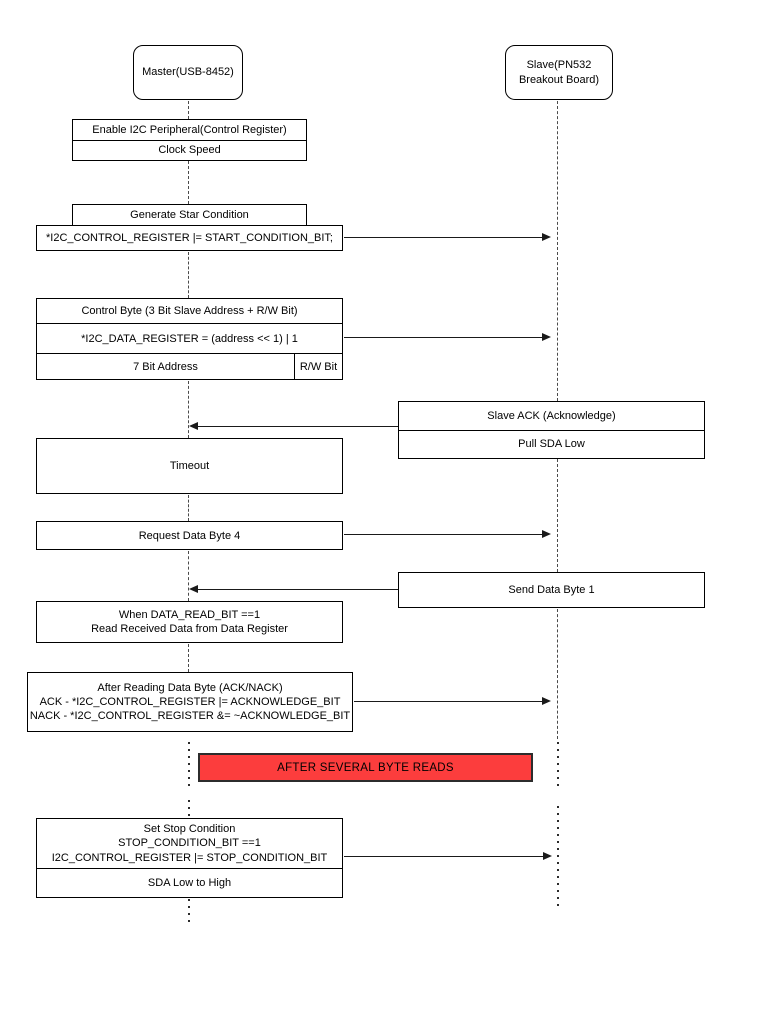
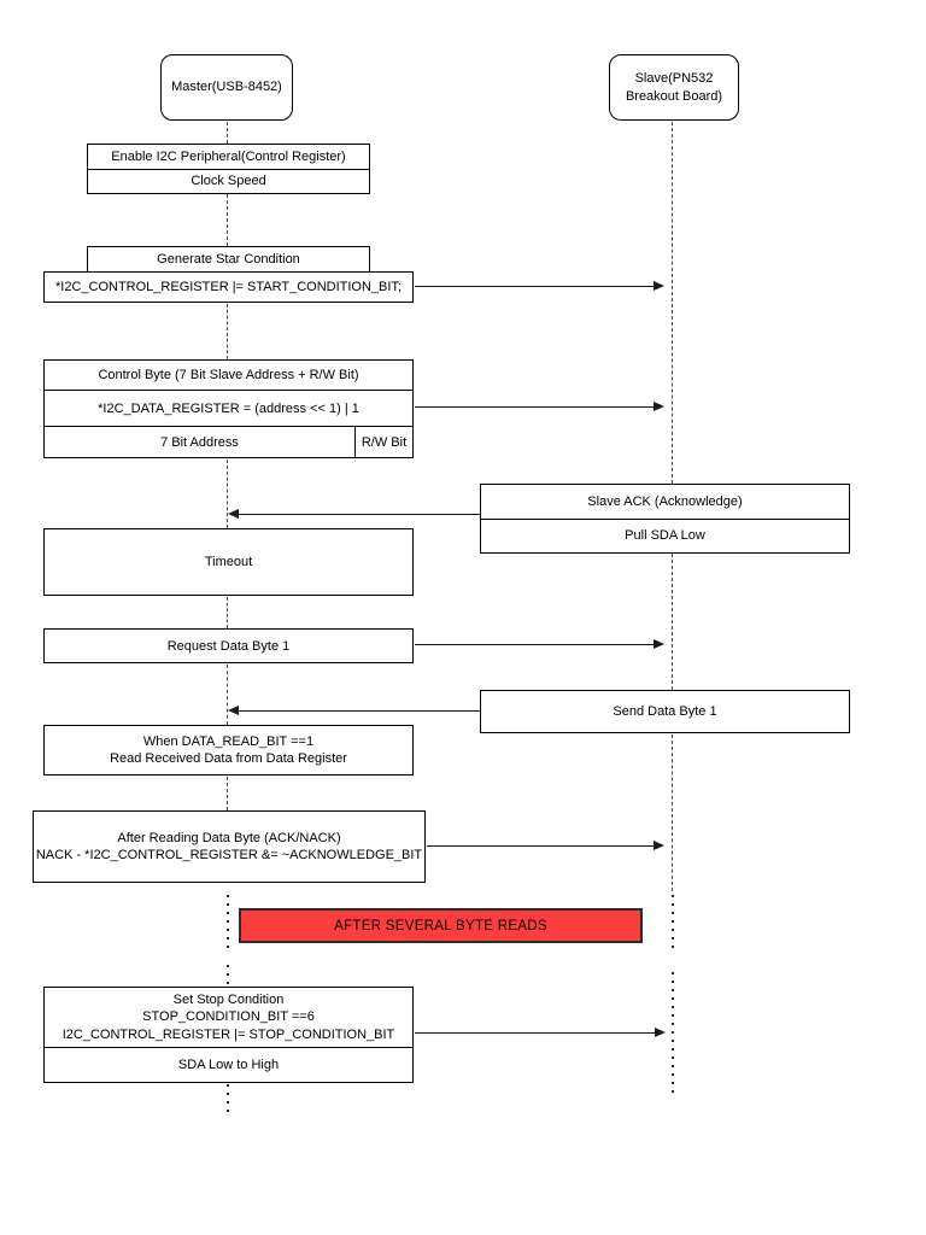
  Master(USB-8452)
  Slave(PN532
  Breakout Board)
  Enable I2C Peripheral(Control Register)
  Clock Speed
  Generate Star Condition
  *I2C_CONTROL_REGISTER |= START_CONDITION_BIT;
- Control Byte (3 Bit Slave Address + R/W Bit)
+ Control Byte (7 Bit Slave Address + R/W Bit)
  *I2C_DATA_REGISTER = (address << 1) | 1
  7 Bit Address
  R/W Bit
  Slave ACK (Acknowledge)
  Pull SDA Low
  Timeout
- Request Data Byte 4
+ Request Data Byte 1
  Send Data Byte 1
  When DATA_READ_BIT ==1
  Read Received Data from Data Register
  After Reading Data Byte (ACK/NACK)
- ACK - *I2C_CONTROL_REGISTER |= ACKNOWLEDGE_BIT
  NACK - *I2C_CONTROL_REGISTER &= ~ACKNOWLEDGE_BIT
  AFTER SEVERAL BYTE READS
  Set Stop Condition
- STOP_CONDITION_BIT ==1
+ STOP_CONDITION_BIT ==6
  I2C_CONTROL_REGISTER |= STOP_CONDITION_BIT
  SDA Low to High
